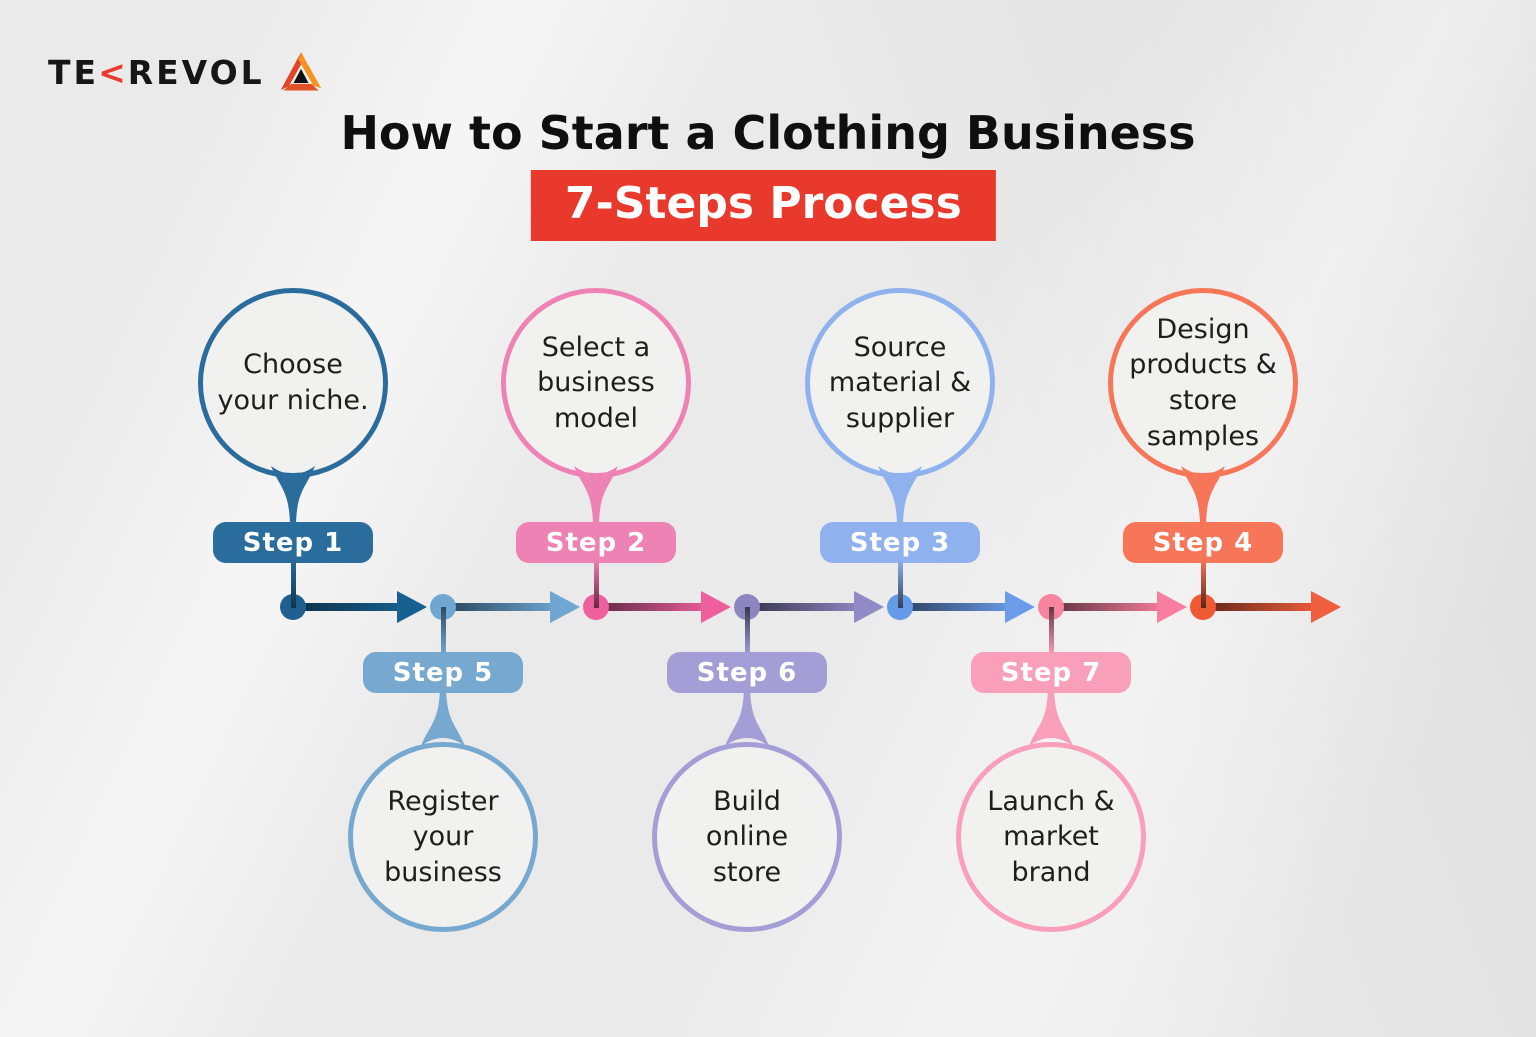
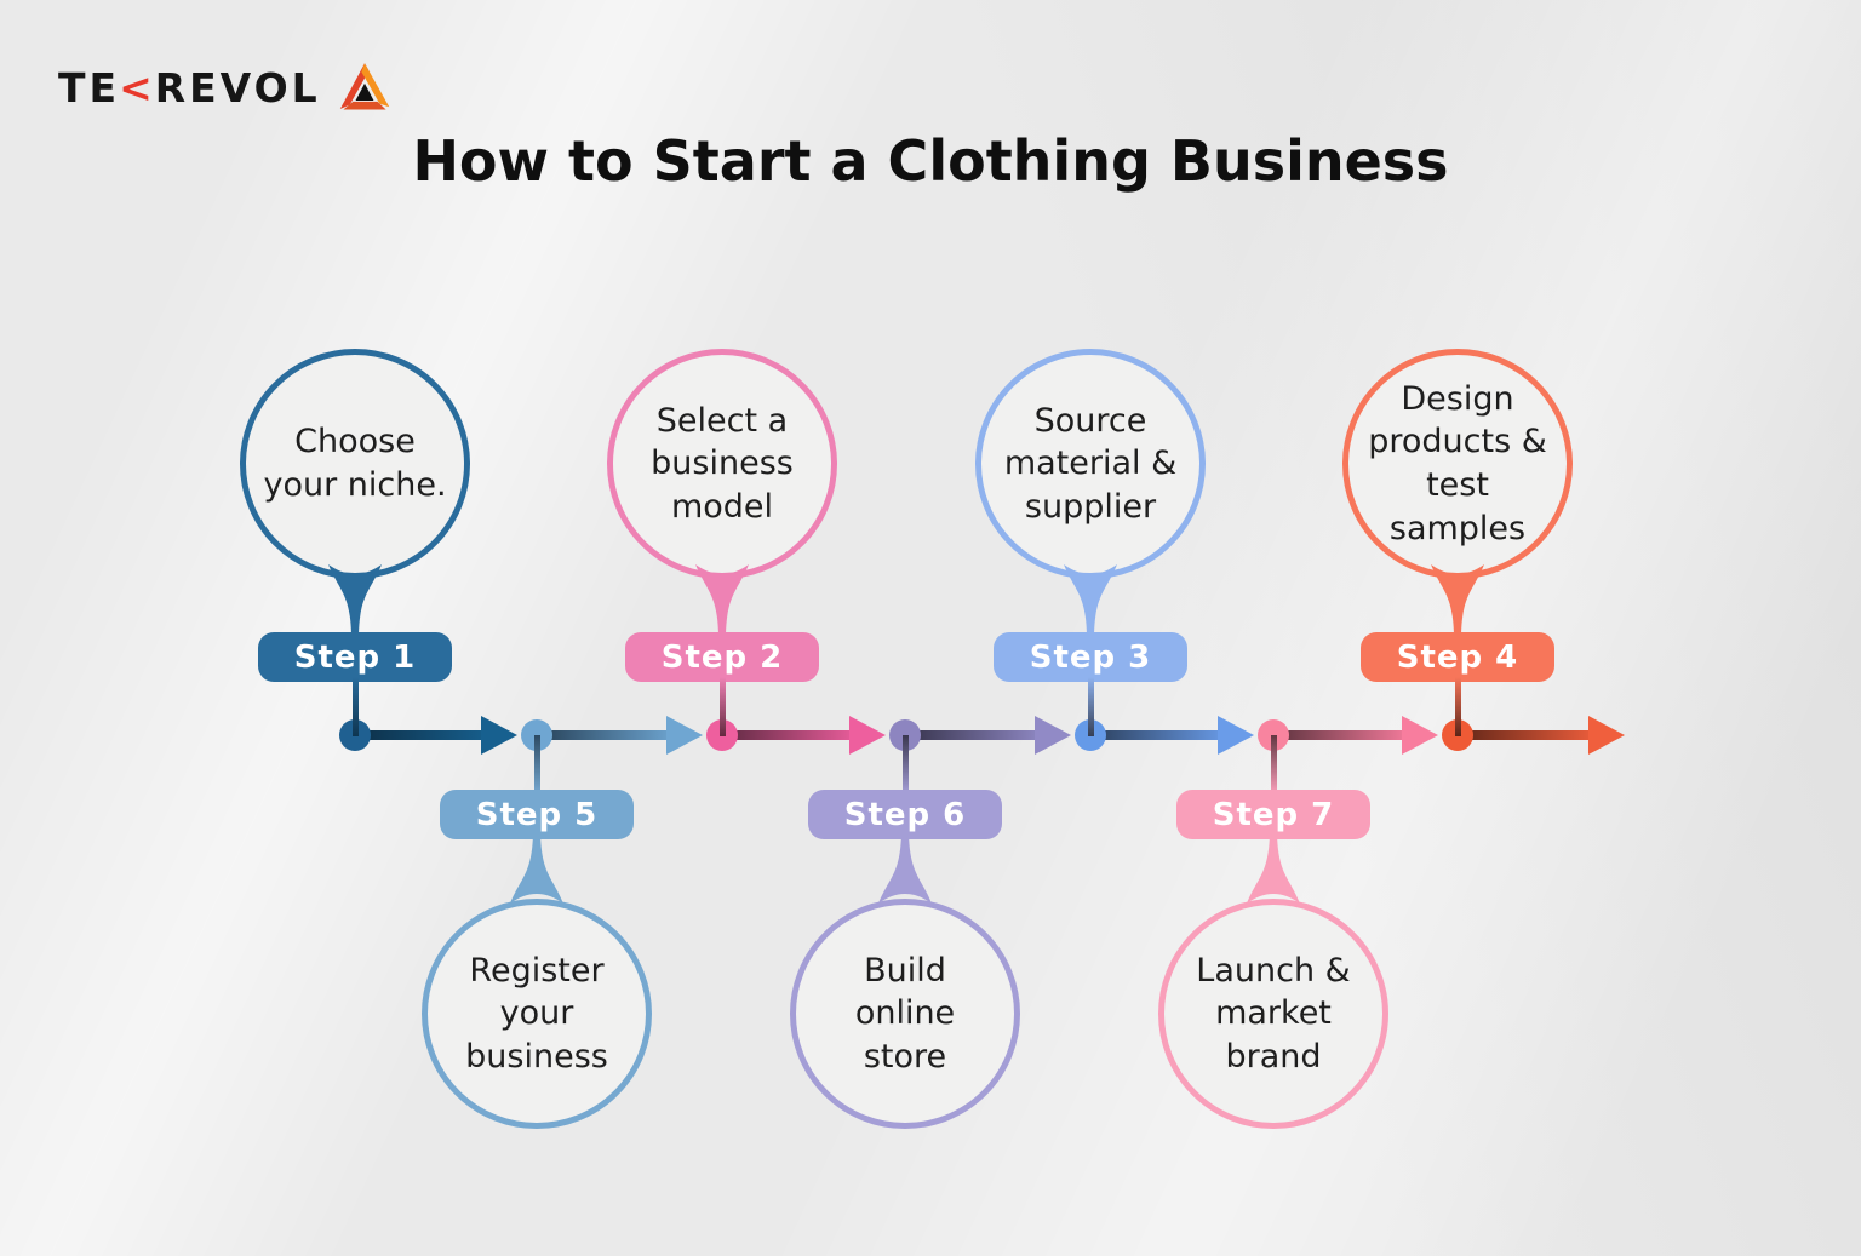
  TE
  <
  REVOL
  How to Start a Clothing Business
- 7-Steps Process
  Choose your niche.
  Step 1
  Select a business model
  Step 2
  Source material & supplier
  Step 3
- Design products & store samples
+ Design products & test samples
  Step 4
  Step 5
  Register your business
  Step 6
  Build online store
  Step 7
  Launch & market brand
